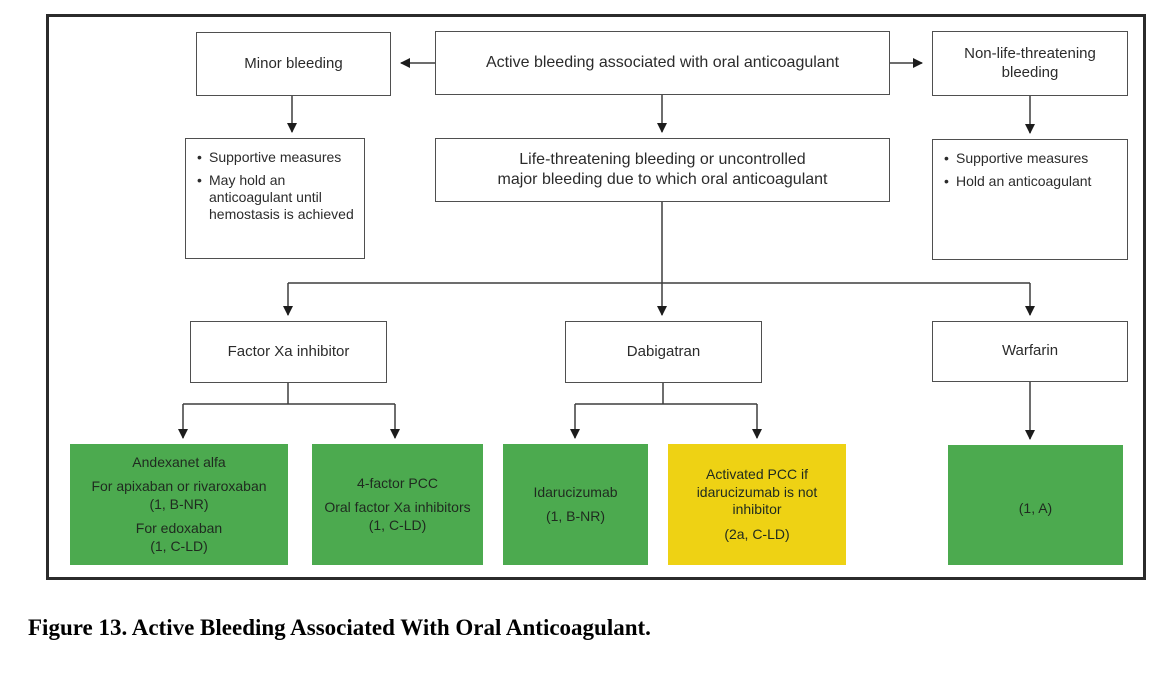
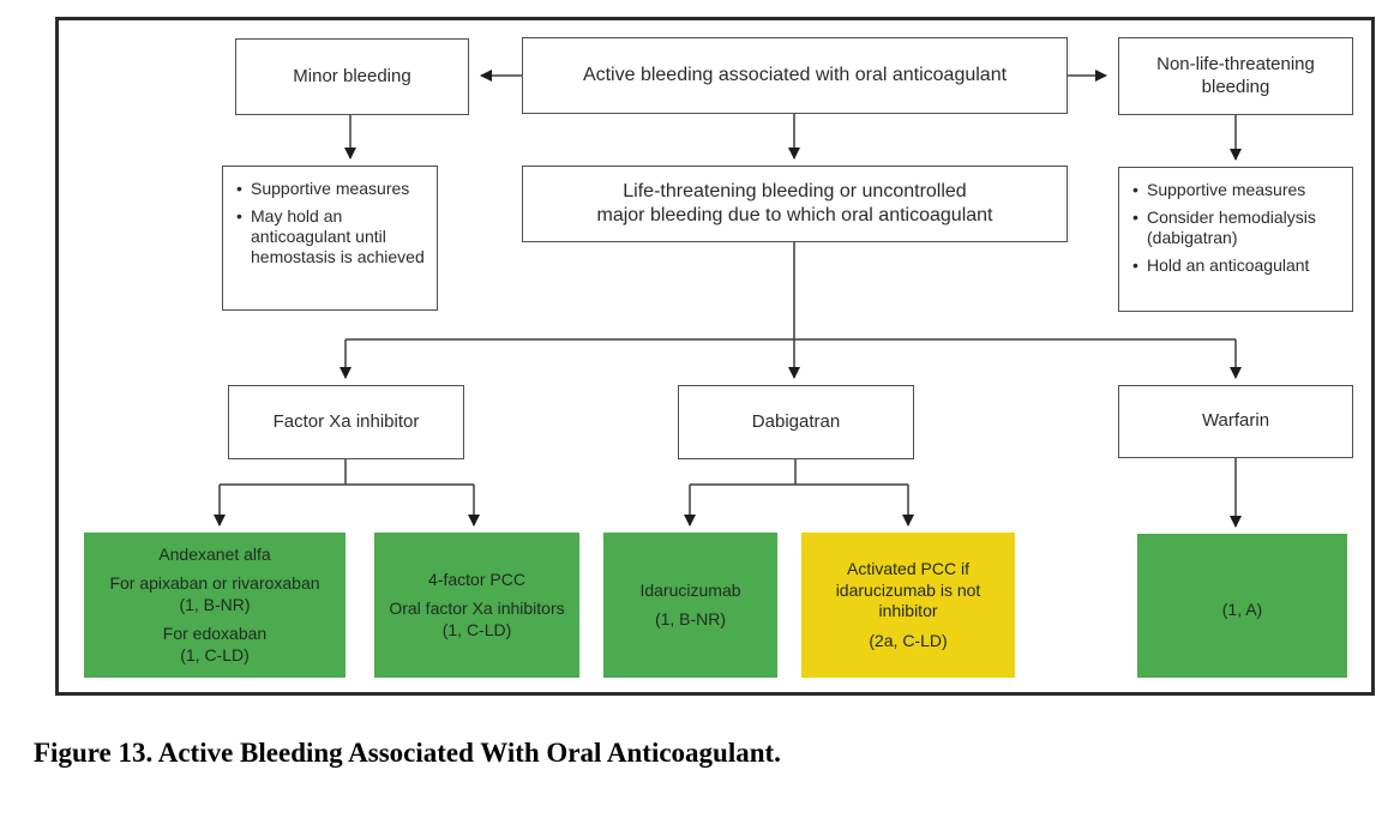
  Minor bleeding
  Active bleeding associated with oral anticoagulant
  Non-life-threatening bleeding
  Supportive measures
  May hold an anticoagulant until hemostasis is achieved
  Life-threatening bleeding or uncontrolled
  major bleeding due to which oral anticoagulant
  Supportive measures
+ Consider hemodialysis (dabigatran)
  Hold an anticoagulant
  Factor Xa inhibitor
  Dabigatran
  Warfarin
  Andexanet alfa
  For apixaban or rivaroxaban
  (1, B-NR)
  For edoxaban
  (1, C-LD)
  4-factor PCC
  Oral factor Xa inhibitors
  (1, C-LD)
  Idarucizumab
  (1, B-NR)
  Activated PCC if idarucizumab is not inhibitor
  (2a, C-LD)
  (1, A)
  Figure 13. Active Bleeding Associated With Oral Anticoagulant.
